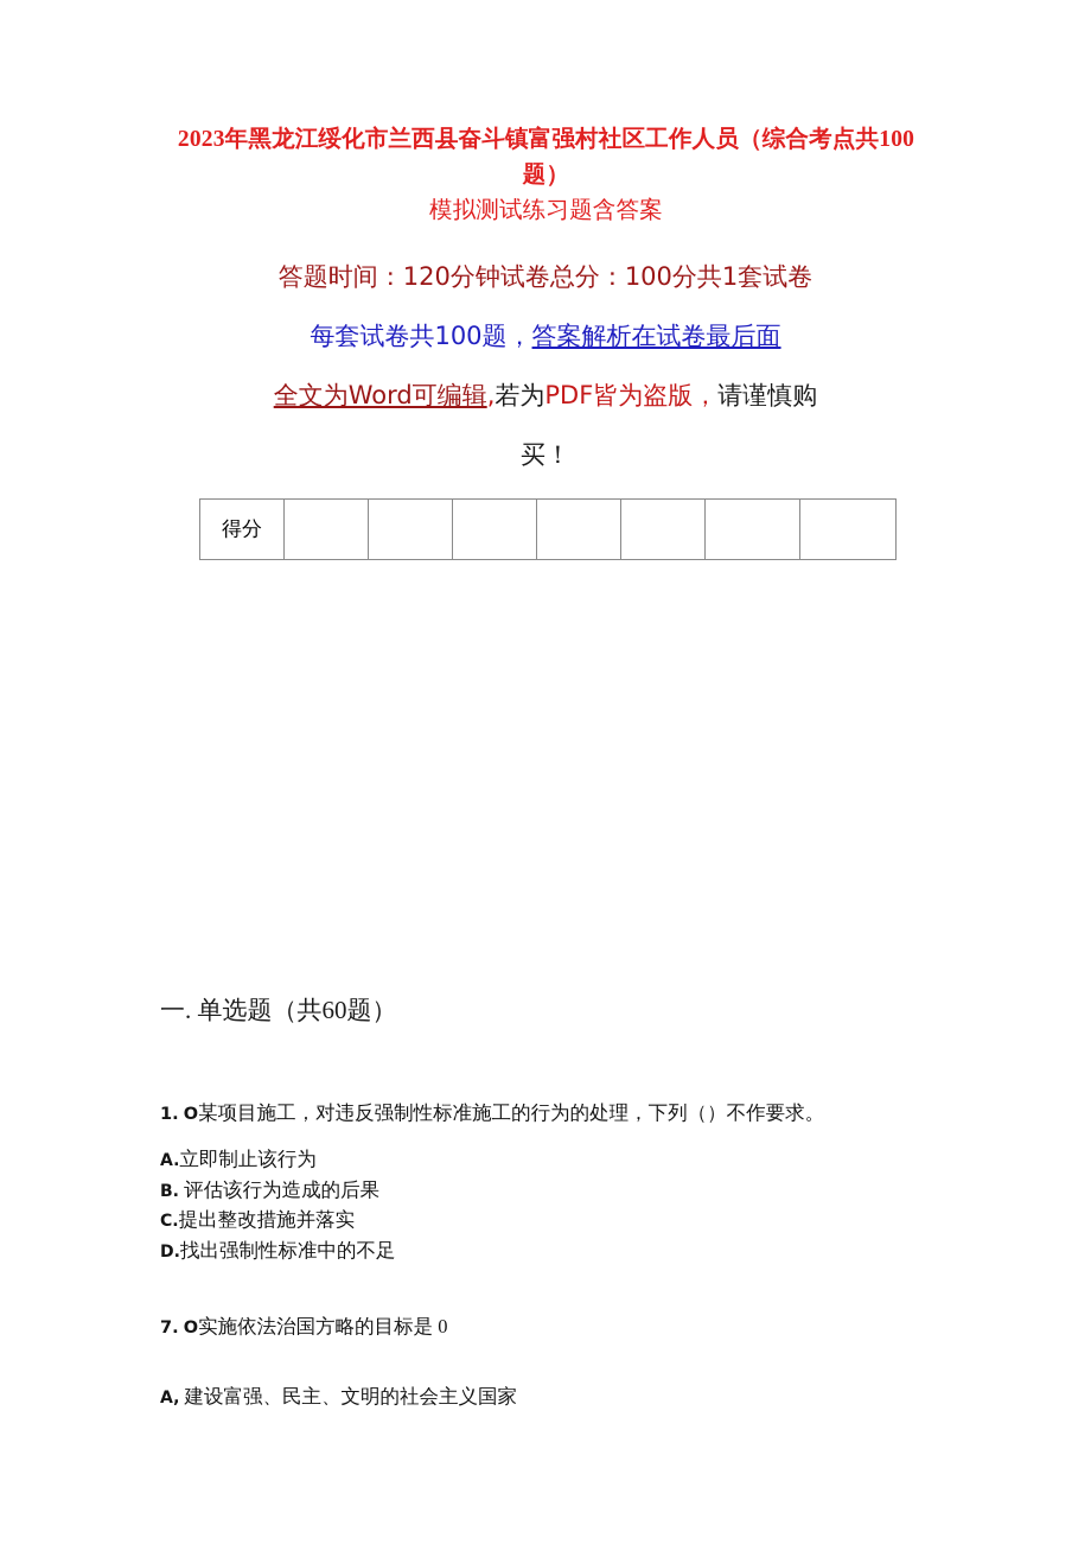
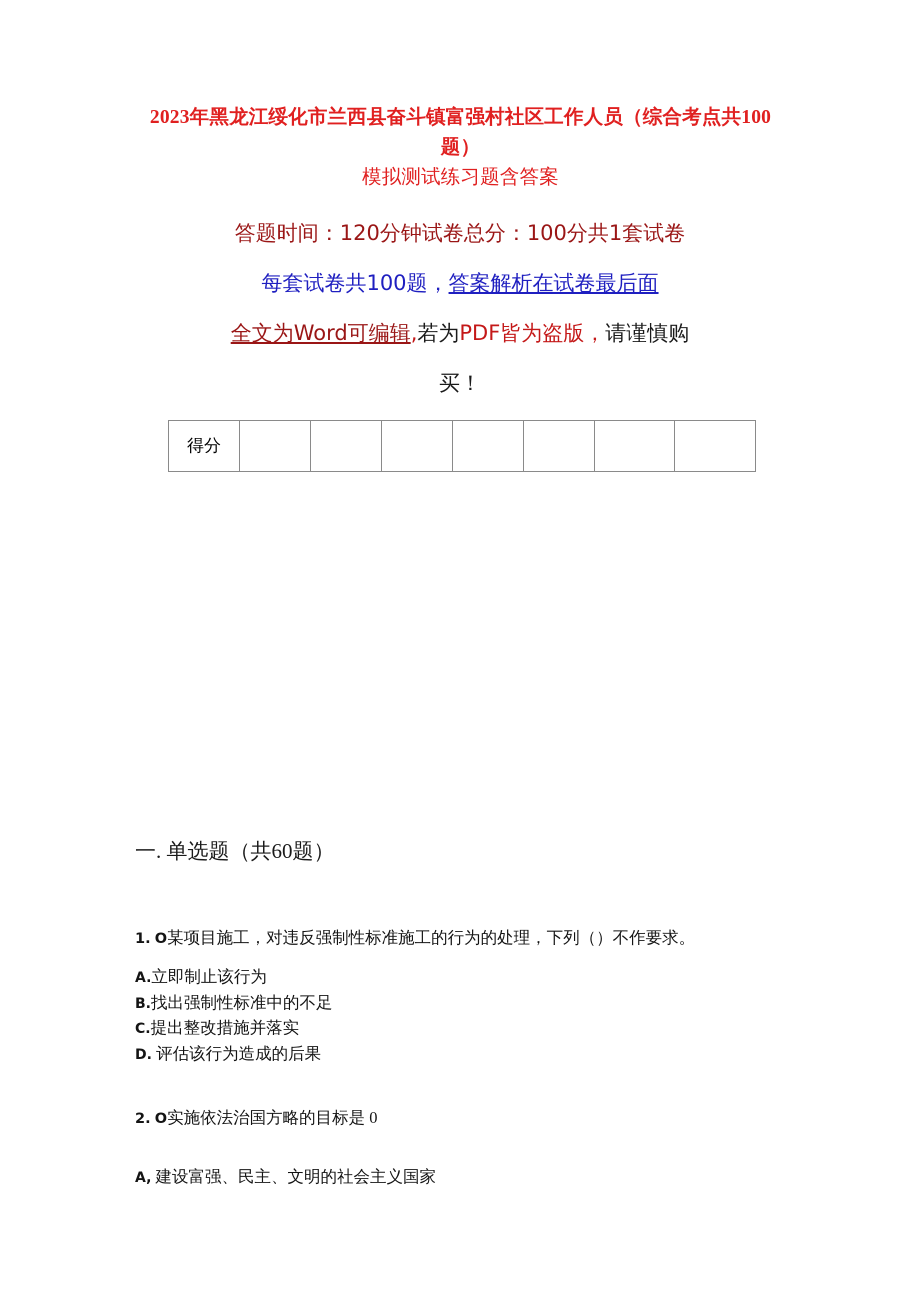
  2023年黑龙江绥化市兰西县奋斗镇富强村社区工作人员（综合考点共100题）
  模拟测试练习题含答案
  答题时间：120分钟试卷总分：100分共1套试卷
  每套试卷共100题，答案解析在试卷最后面
  全文为Word可编辑,若为PDF皆为盗版，请谨慎购
  买！
  得分
  一. 单选题（共60题）
  1. O某项目施工，对违反强制性标准施工的行为的处理，下列（）不作要求。
  A.立即制止该行为
- B. 评估该行为造成的后果
+ B.找出强制性标准中的不足
  C.提出整改措施并落实
- D.找出强制性标准中的不足
+ D. 评估该行为造成的后果
- 7. O实施依法治国方略的目标是 0
+ 2. O实施依法治国方略的目标是 0
  A, 建设富强、民主、文明的社会主义国家
